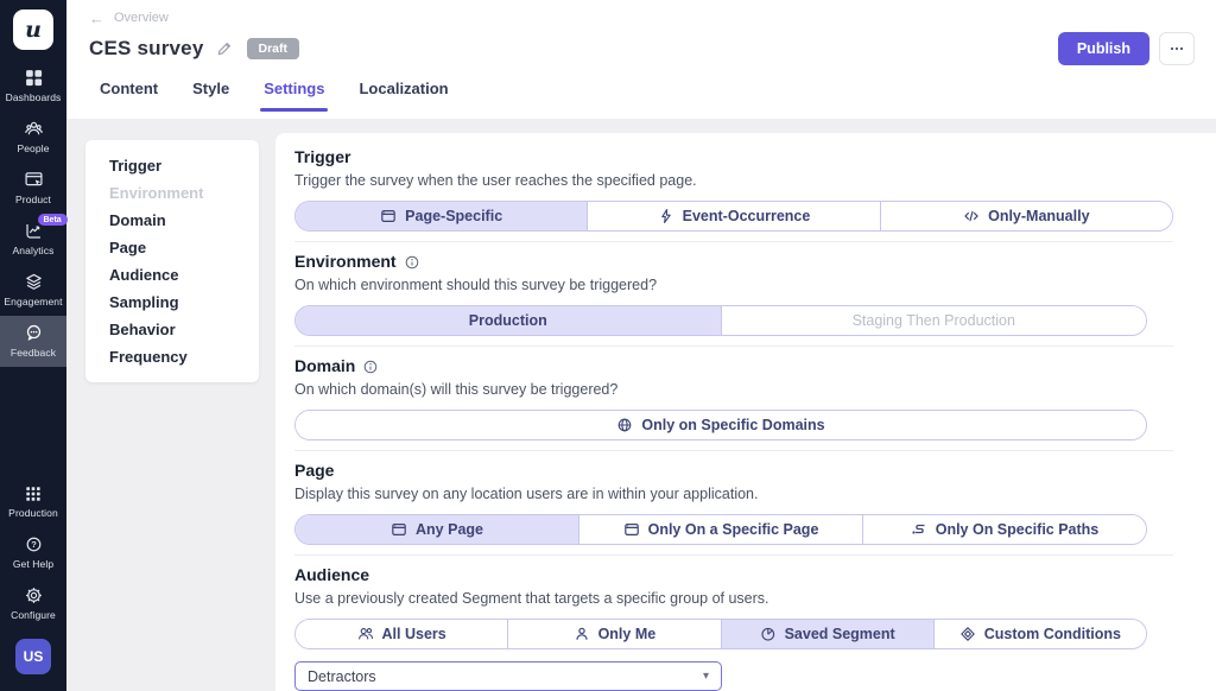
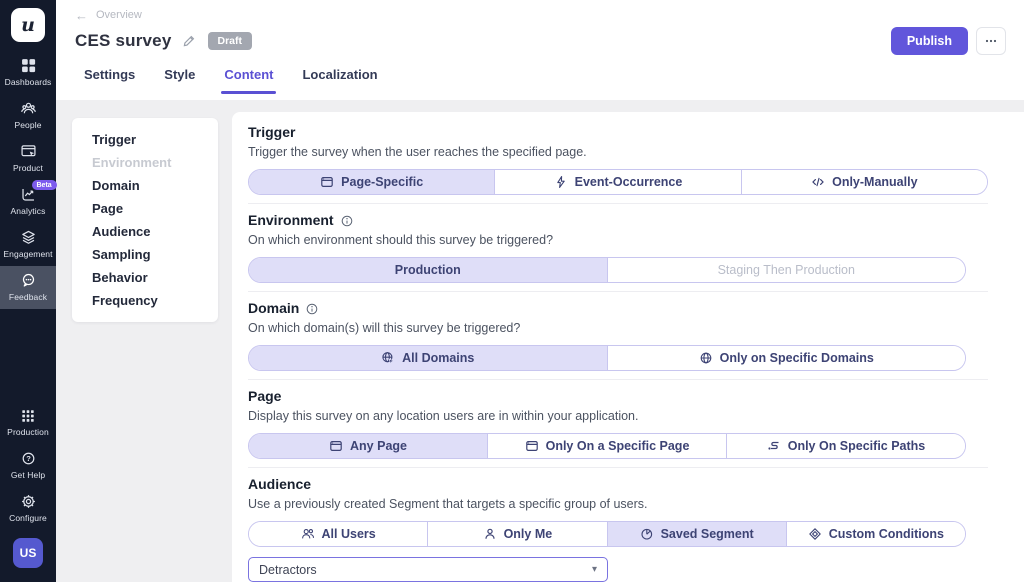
  u
  Dashboards
  People
  Product
  Analytics
  Engagement
  Feedback
  Production
  ?
  Get Help
  Configure
  US
  ←
  Overview
  CES survey
  Draft
  Publish
- Content
+ Settings
  Style
- Settings
+ Content
  Localization
  Trigger
  Environment
  Domain
  Page
  Audience
  Sampling
  Behavior
  Frequency
  Trigger
  Trigger the survey when the user reaches the specified page.
  Page-Specific
  Event-Occurrence
  Only-Manually
  Environment
  On which environment should this survey be triggered?
  Production
  Staging Then Production
  Domain
  On which domain(s) will this survey be triggered?
+ All Domains
  Only on Specific Domains
  Page
  Display this survey on any location users are in within your application.
  Any Page
  Only On a Specific Page
  Only On Specific Paths
  Audience
  Use a previously created Segment that targets a specific group of users.
  All Users
  Only Me
  Saved Segment
  Custom Conditions
  Detractors
  ▾
